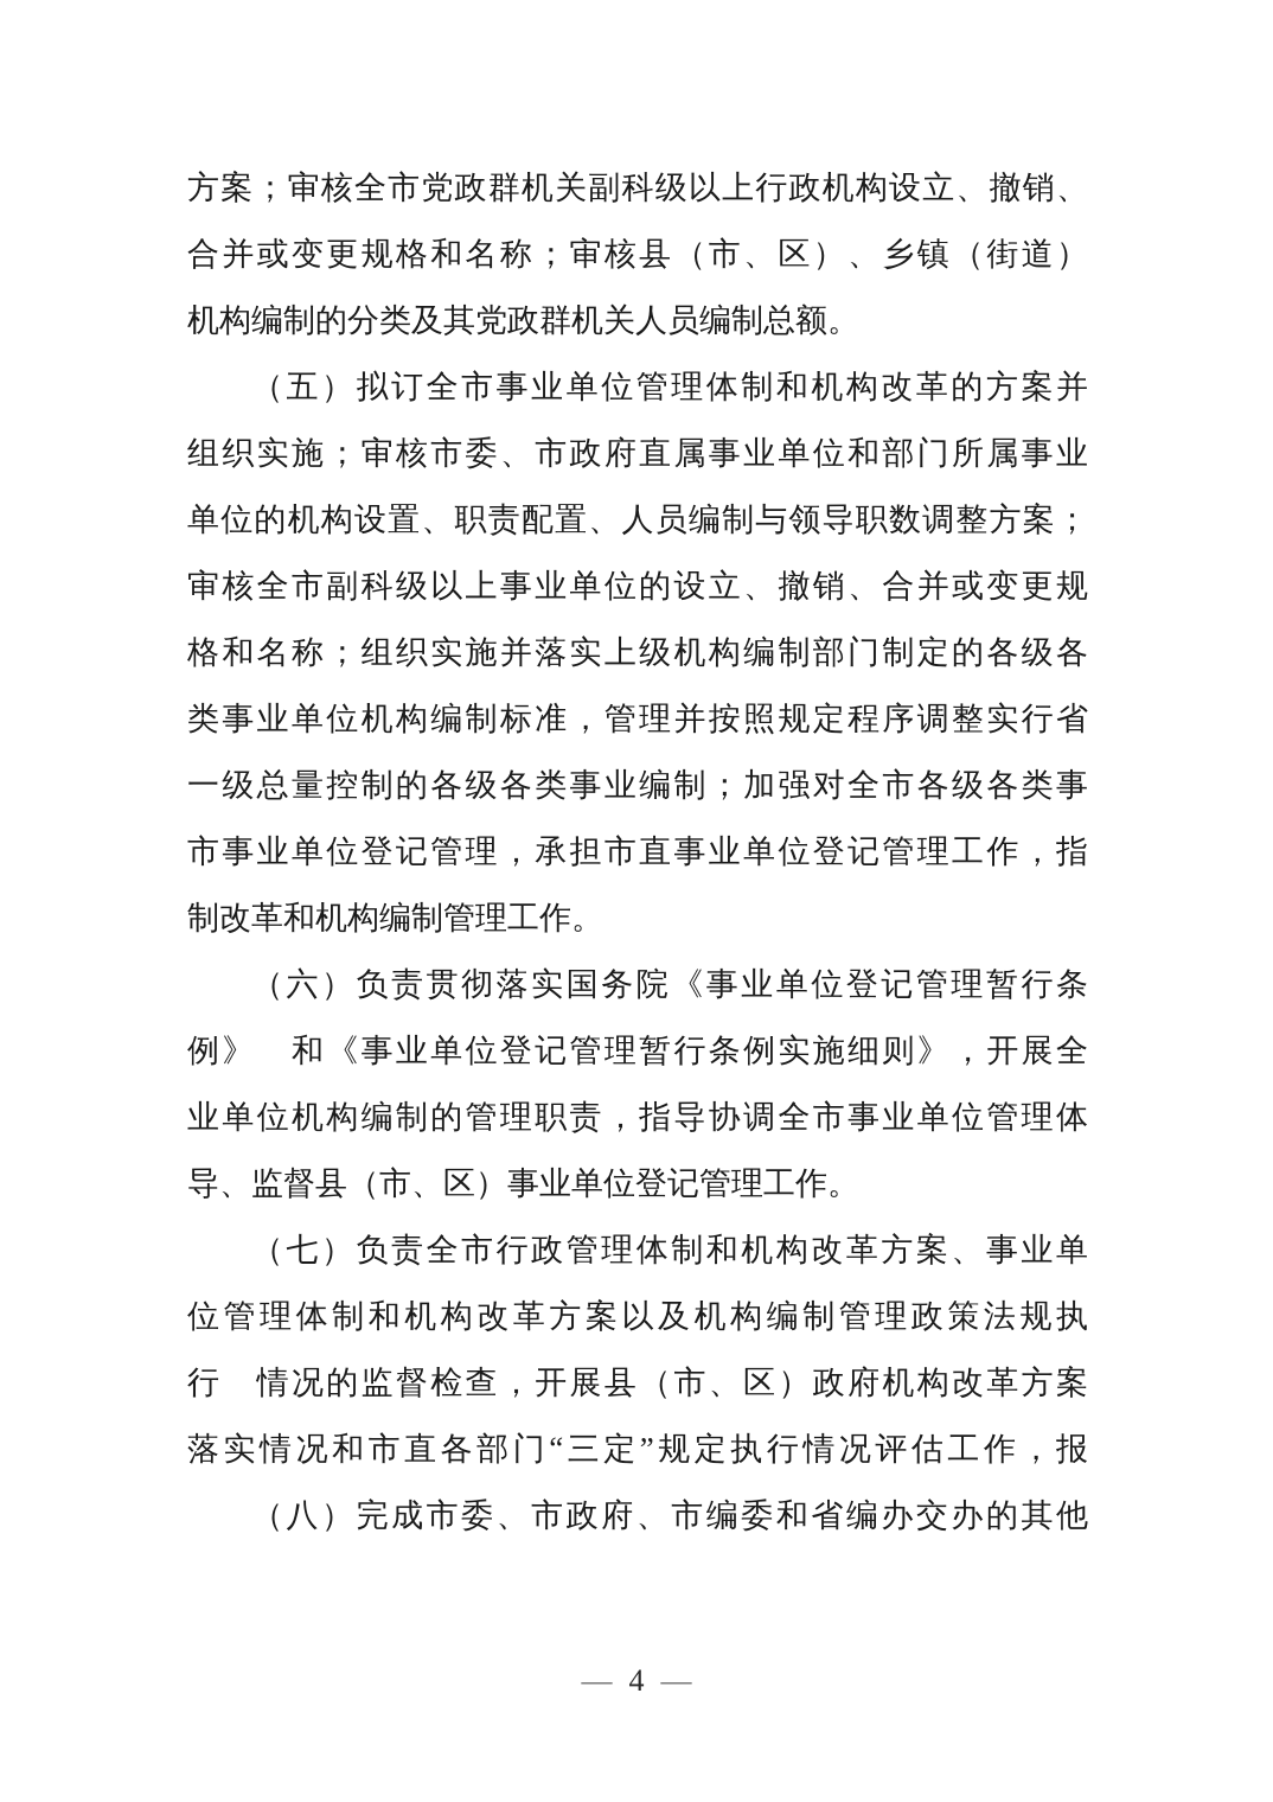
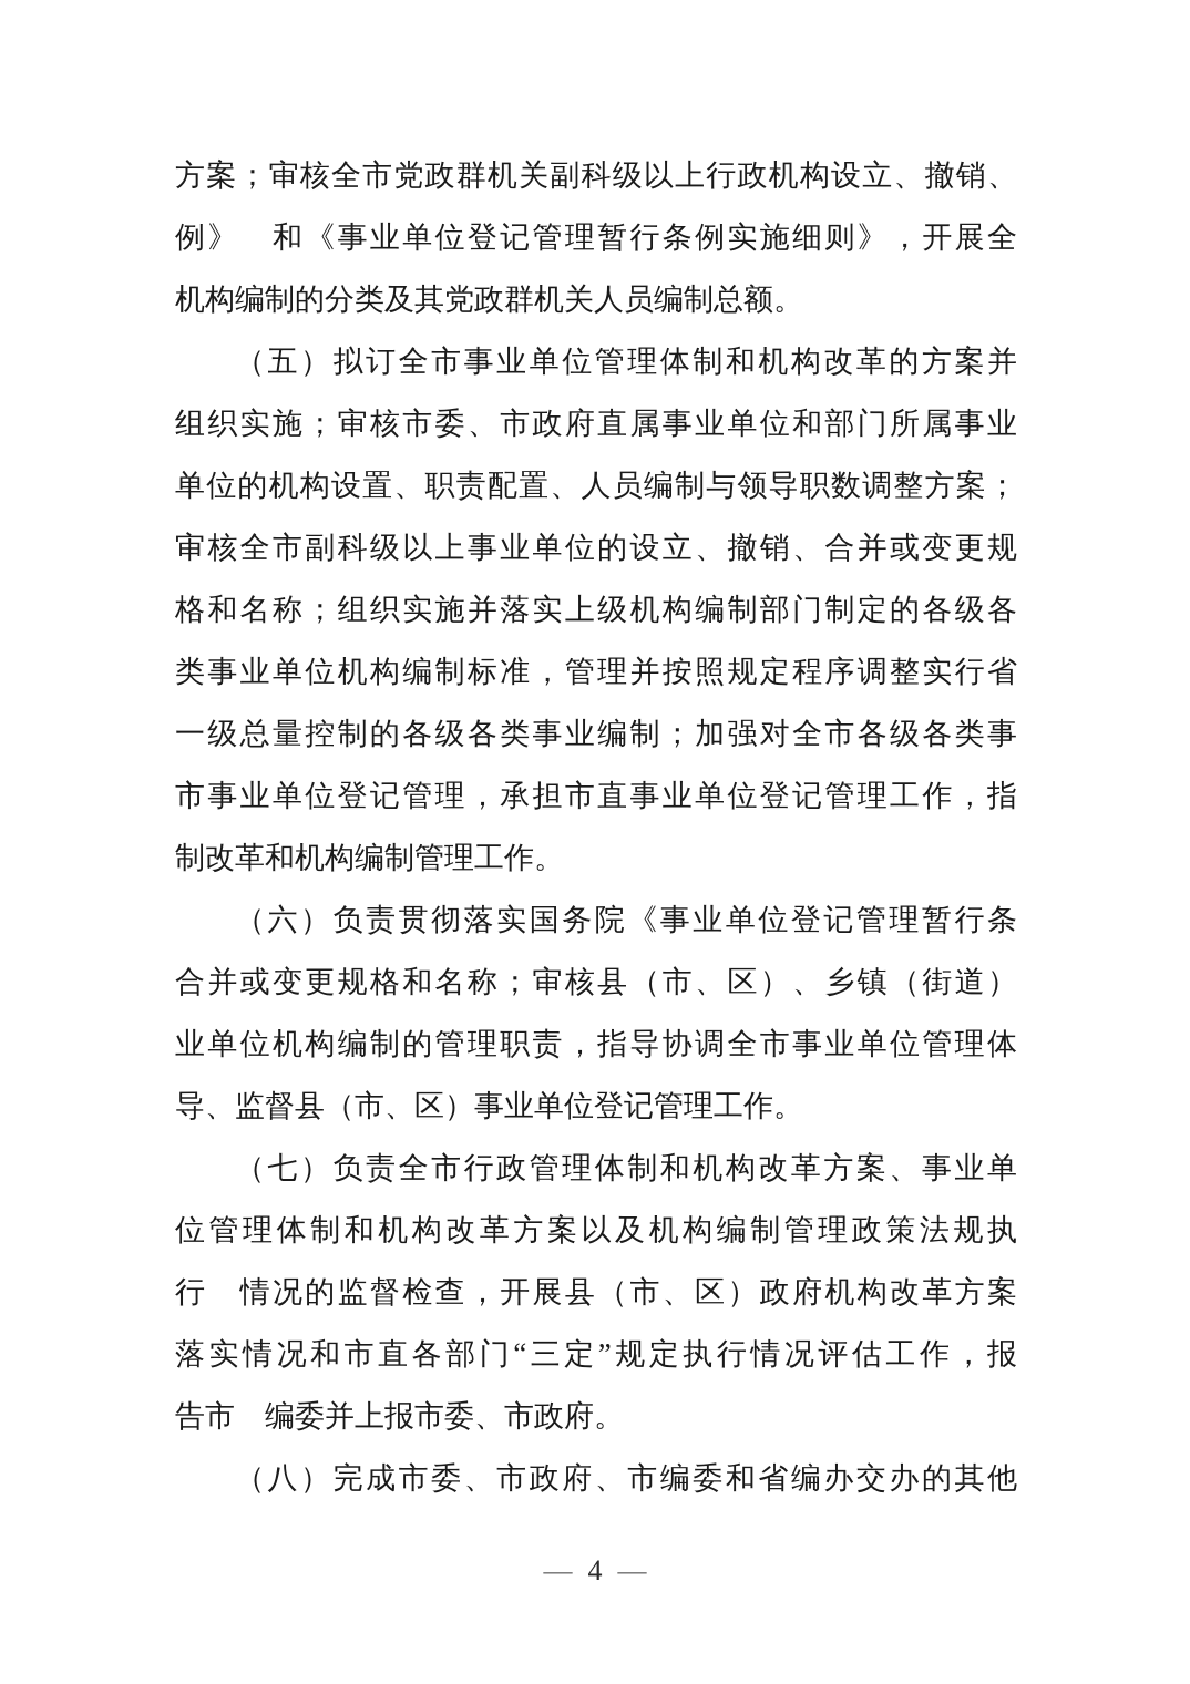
  方案；审核全市党政群机关副科级以上行政机构设立、撤销、
- 合并或变更规格和名称；审核县（市、区）、乡镇（街道）
+ 例》 和《事业单位登记管理暂行条例实施细则》，开展全
  机构编制的分类及其党政群机关人员编制总额。
  （五）拟订全市事业单位管理体制和机构改革的方案并
  组织实施；审核市委、市政府直属事业单位和部门所属事业
  单位的机构设置、职责配置、人员编制与领导职数调整方案；
  审核全市副科级以上事业单位的设立、撤销、合并或变更规
  格和名称；组织实施并落实上级机构编制部门制定的各级各
  类事业单位机构编制标准，管理并按照规定程序调整实行省
  一级总量控制的各级各类事业编制；加强对全市各级各类事
  市事业单位登记管理，承担市直事业单位登记管理工作，指
  制改革和机构编制管理工作。
  （六）负责贯彻落实国务院《事业单位登记管理暂行条
- 例》 和《事业单位登记管理暂行条例实施细则》，开展全
+ 合并或变更规格和名称；审核县（市、区）、乡镇（街道）
  业单位机构编制的管理职责，指导协调全市事业单位管理体
  导、监督县（市、区）事业单位登记管理工作。
  （七）负责全市行政管理体制和机构改革方案、事业单
  位管理体制和机构改革方案以及机构编制管理政策法规执
  行 情况的监督检查，开展县（市、区）政府机构改革方案
  落实情况和市直各部门“三定”规定执行情况评估工作，报
+ 告市 编委并上报市委、市政府。
  （八）完成市委、市政府、市编委和省编办交办的其他
  — 4 —
